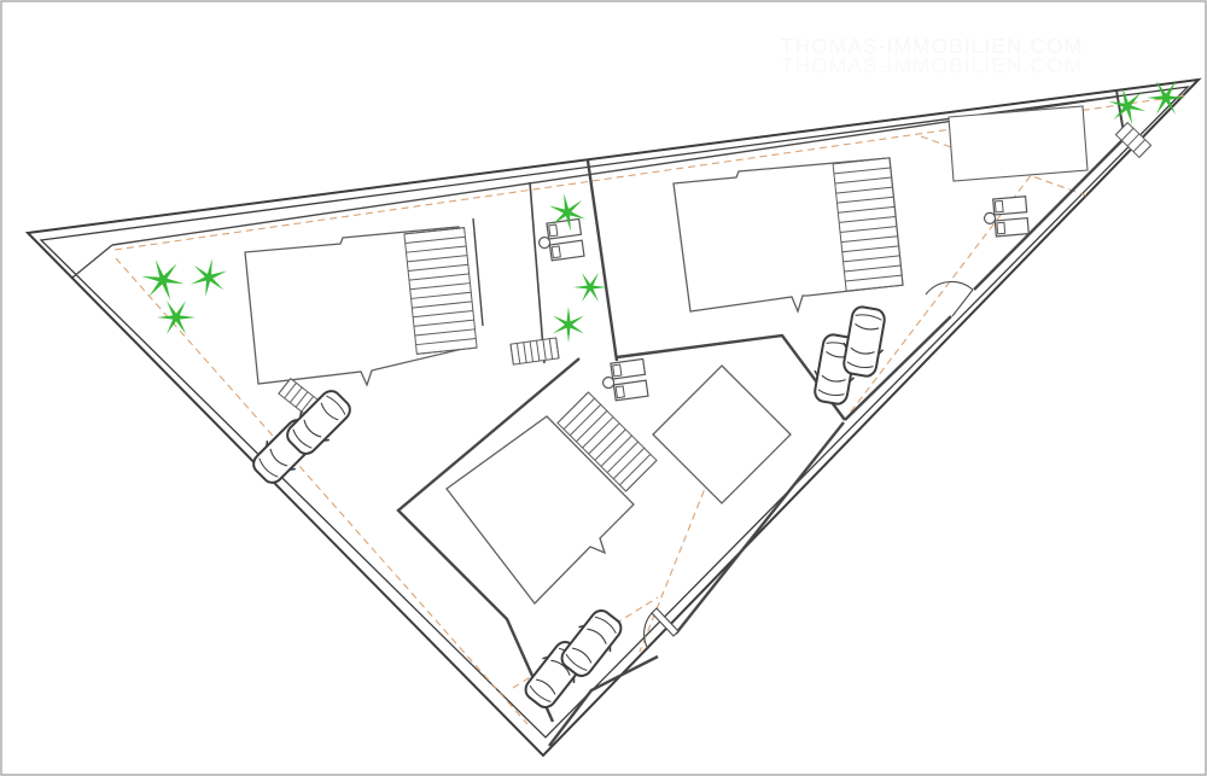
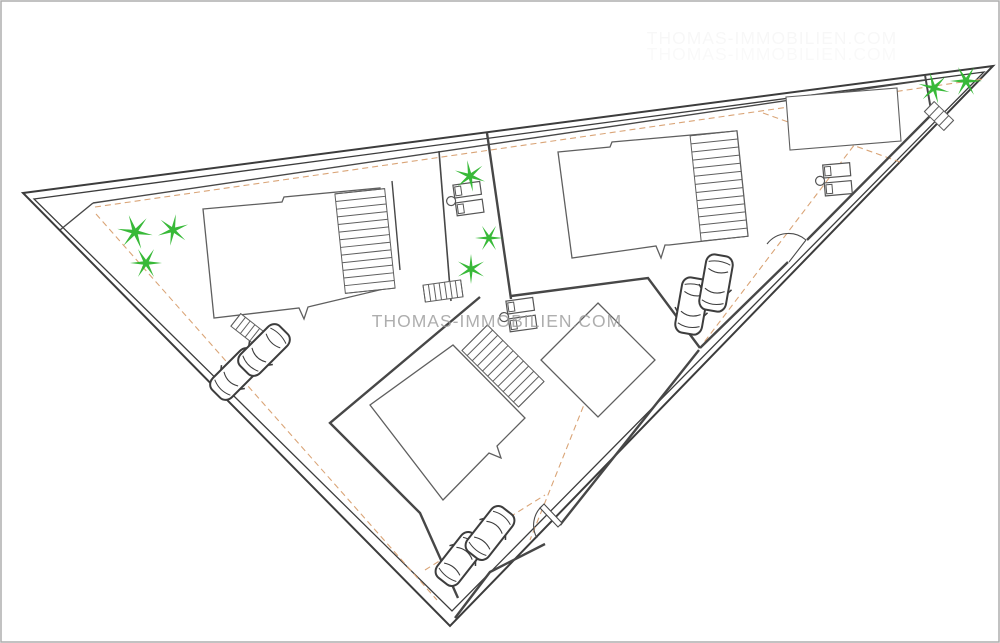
+ THOMAS-IMMOBILIEN.COM
